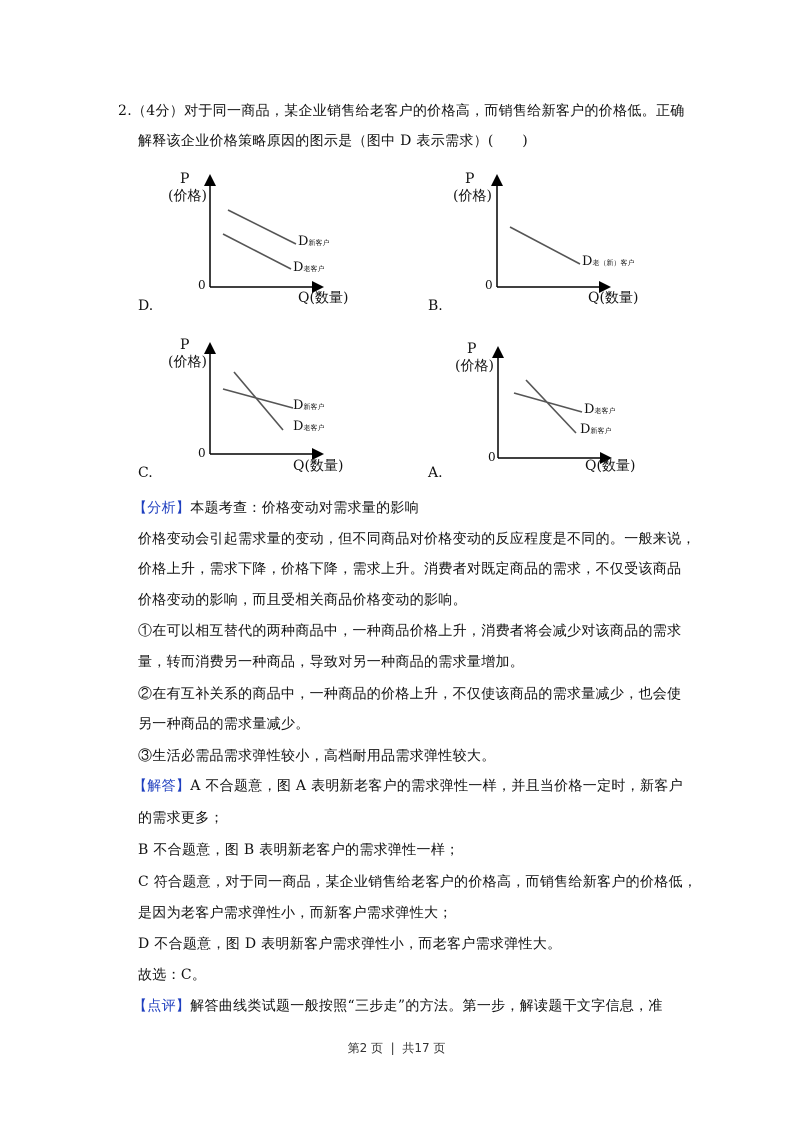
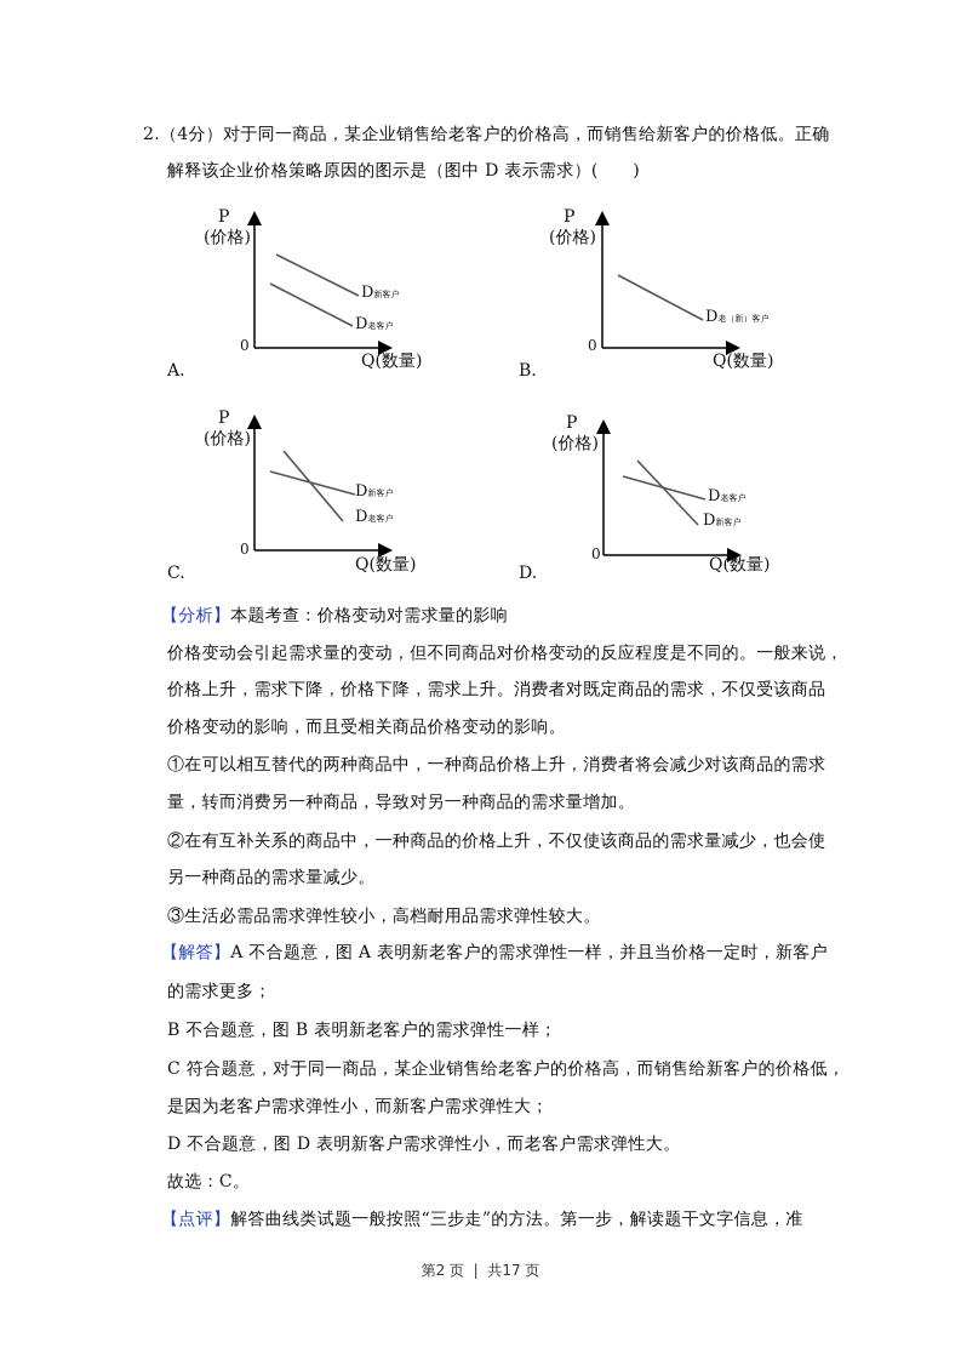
  2.（4分）对于同一商品，某企业销售给老客户的价格高，而销售给新客户的价格低。正确
  解释该企业价格策略原因的图示是（图中 D 表示需求）( )
  P
  (价格)
  0
  Q(数量)
  D新客户
  D老客户
- D.
+ A.
  P
  (价格)
  0
  Q(数量)
  D老（新）客户
  B.
  P
  (价格)
  0
  Q(数量)
  D新客户
  D老客户
  C.
  P
  (价格)
  0
  Q(数量)
  D老客户
  D新客户
- A.
+ D.
  【分析】本题考查：价格变动对需求量的影响
  价格变动会引起需求量的变动，但不同商品对价格变动的反应程度是不同的。一般来说，
  价格上升，需求下降，价格下降，需求上升。消费者对既定商品的需求，不仅受该商品
  价格变动的影响，而且受相关商品价格变动的影响。
  ①在可以相互替代的两种商品中，一种商品价格上升，消费者将会减少对该商品的需求
  量，转而消费另一种商品，导致对另一种商品的需求量增加。
  ②在有互补关系的商品中，一种商品的价格上升，不仅使该商品的需求量减少，也会使
  另一种商品的需求量减少。
  ③生活必需品需求弹性较小，高档耐用品需求弹性较大。
  【解答】A 不合题意，图 A 表明新老客户的需求弹性一样，并且当价格一定时，新客户
  的需求更多；
  B 不合题意，图 B 表明新老客户的需求弹性一样；
  C 符合题意，对于同一商品，某企业销售给老客户的价格高，而销售给新客户的价格低，
  是因为老客户需求弹性小，而新客户需求弹性大；
  D 不合题意，图 D 表明新客户需求弹性小，而老客户需求弹性大。
  故选：C。
  【点评】解答曲线类试题一般按照“三步走”的方法。第一步，解读题干文字信息，准
  第2 页 | 共17 页
